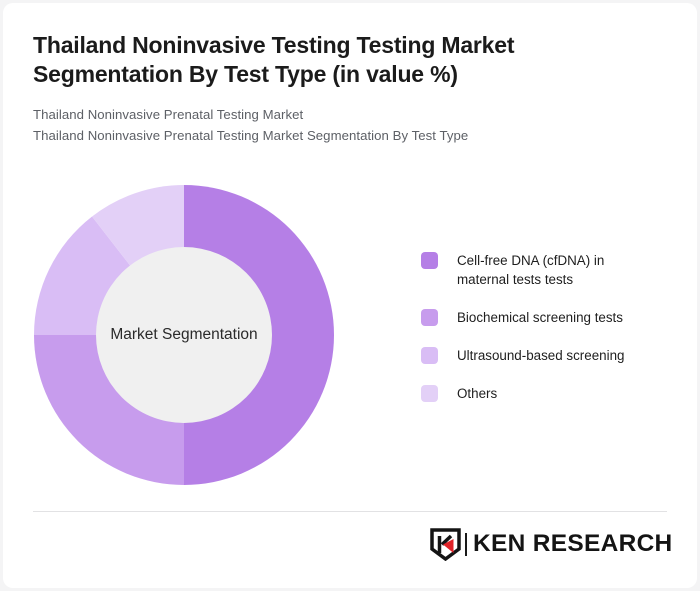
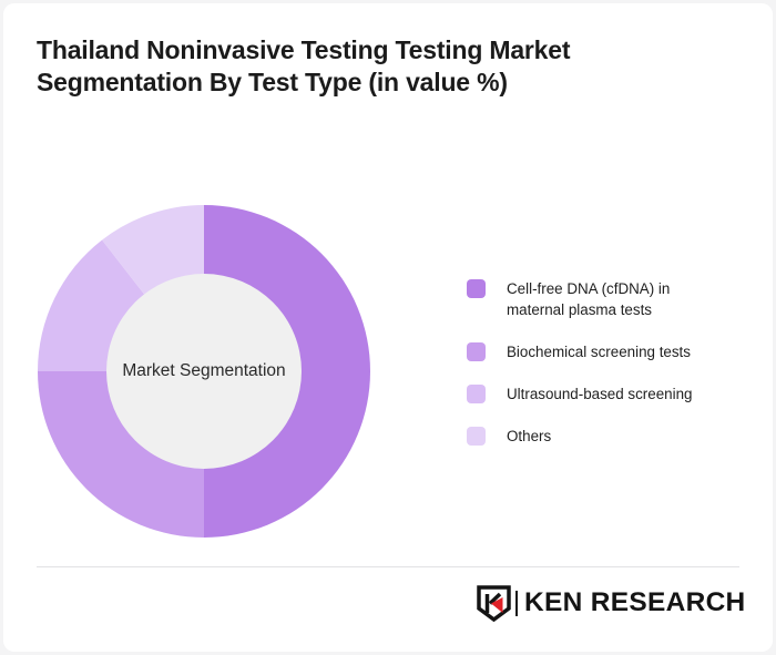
  Thailand Noninvasive Testing Testing Market Segmentation By Test Type (in value %)
- Thailand Noninvasive Prenatal Testing Market
- Thailand Noninvasive Prenatal Testing Market Segmentation By Test Type
  Market Segmentation
- Cell-free DNA (cfDNA) in maternal tests tests
+ Cell-free DNA (cfDNA) in maternal plasma tests
  Biochemical screening tests
  Ultrasound-based screening
  Others
  KEN RESEARCH
